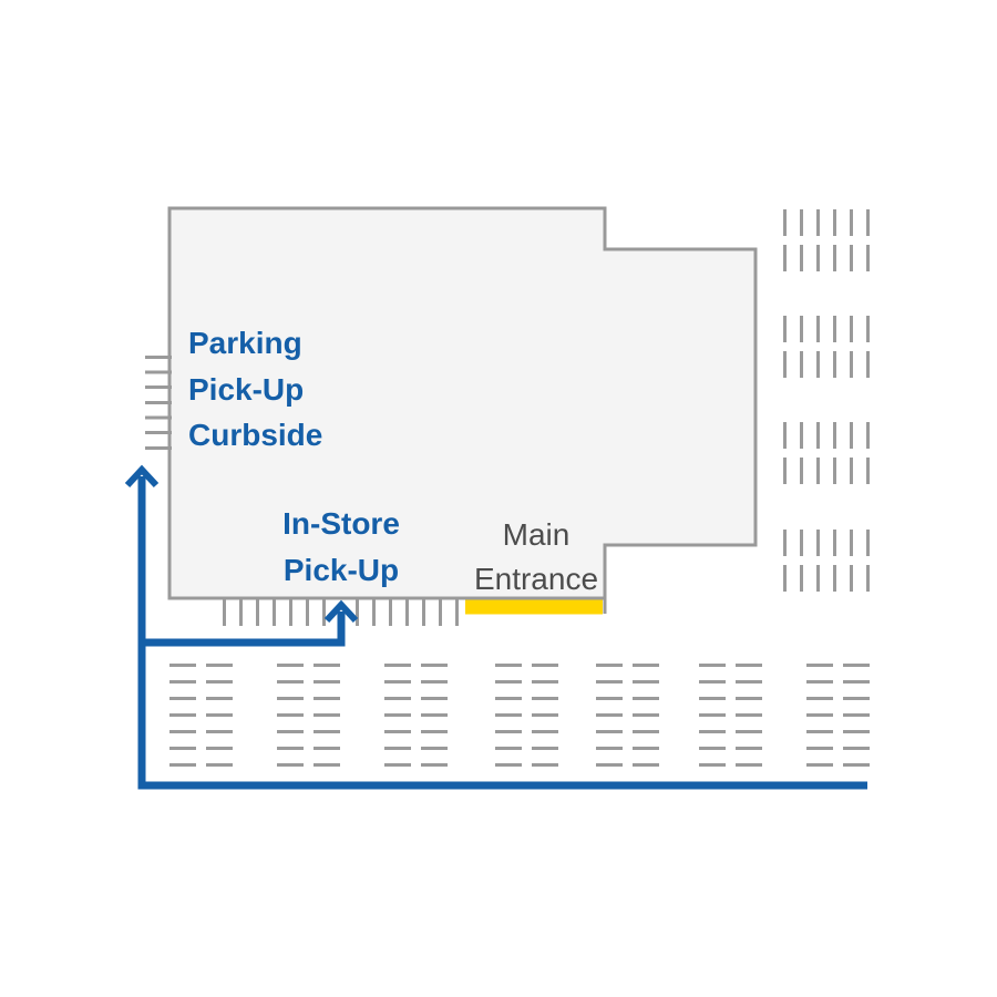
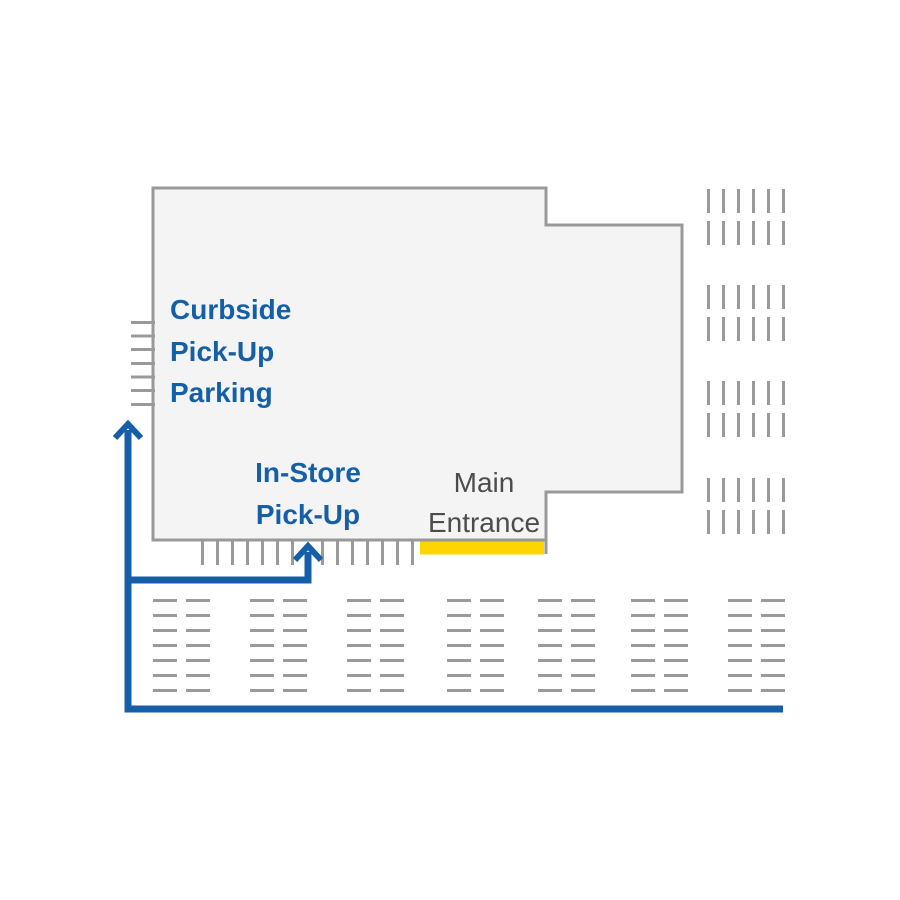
- Parking
+ Curbside
  Pick-Up
- Curbside
+ Parking
  In-Store
  Pick-Up
  Main
  Entrance
